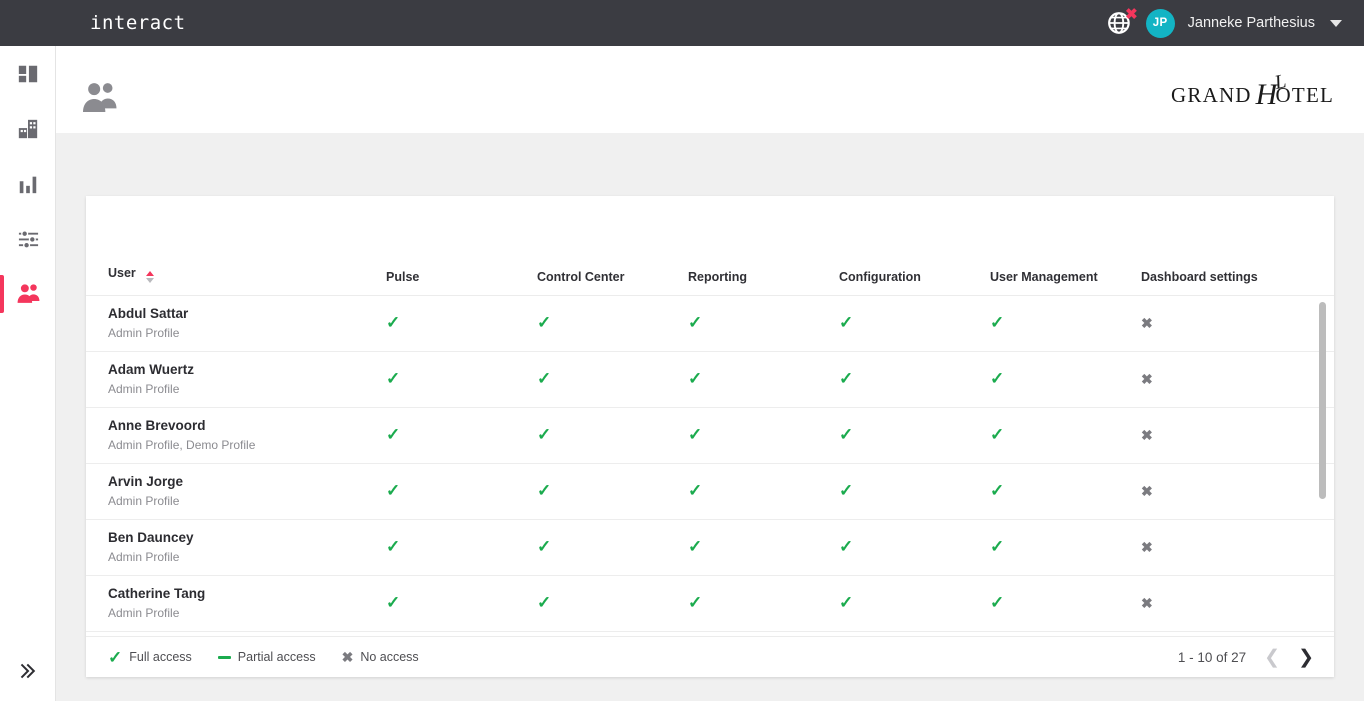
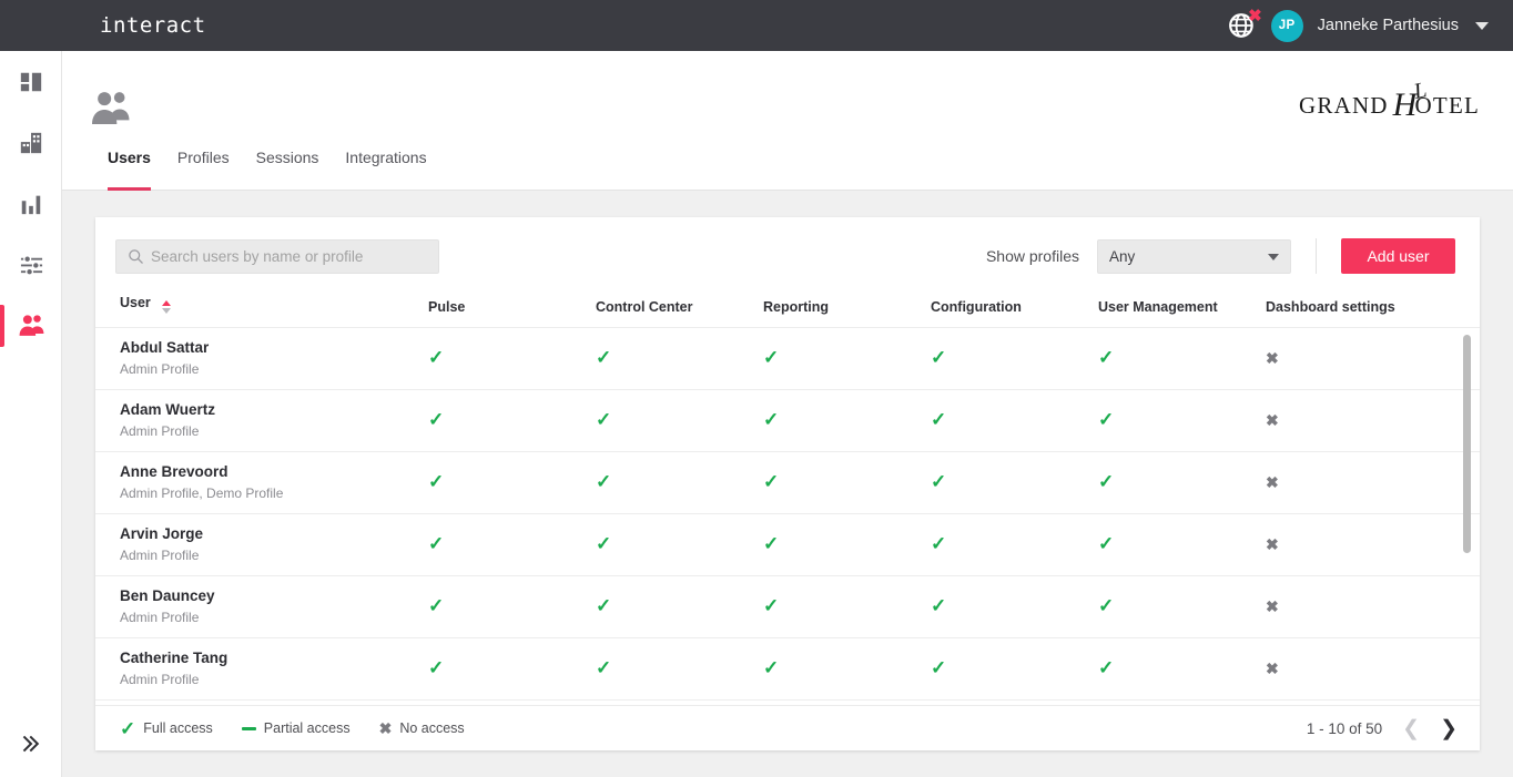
  interact
  ✖
  JP
  Janneke Parthesius
  GRAND
  H
  OTEL
+ Users
+ Profiles
+ Sessions
+ Integrations
+ Search users by name or profile
+ Show profiles
+ Any
+ Add user
  User	Pulse	Control Center	Reporting	Configuration	User Management	Dashboard settings
  Abdul SattarAdmin Profile	✓	✓	✓	✓	✓	✖
  Adam WuertzAdmin Profile	✓	✓	✓	✓	✓	✖
  Anne BrevoordAdmin Profile, Demo Profile	✓	✓	✓	✓	✓	✖
  Arvin JorgeAdmin Profile	✓	✓	✓	✓	✓	✖
  Ben DaunceyAdmin Profile	✓	✓	✓	✓	✓	✖
  Catherine TangAdmin Profile	✓	✓	✓	✓	✓	✖
  ✓
  Full access
  Partial access
  ✖
  No access
- 1 - 10 of 27
+ 1 - 10 of 50
  ❮
  ❯
